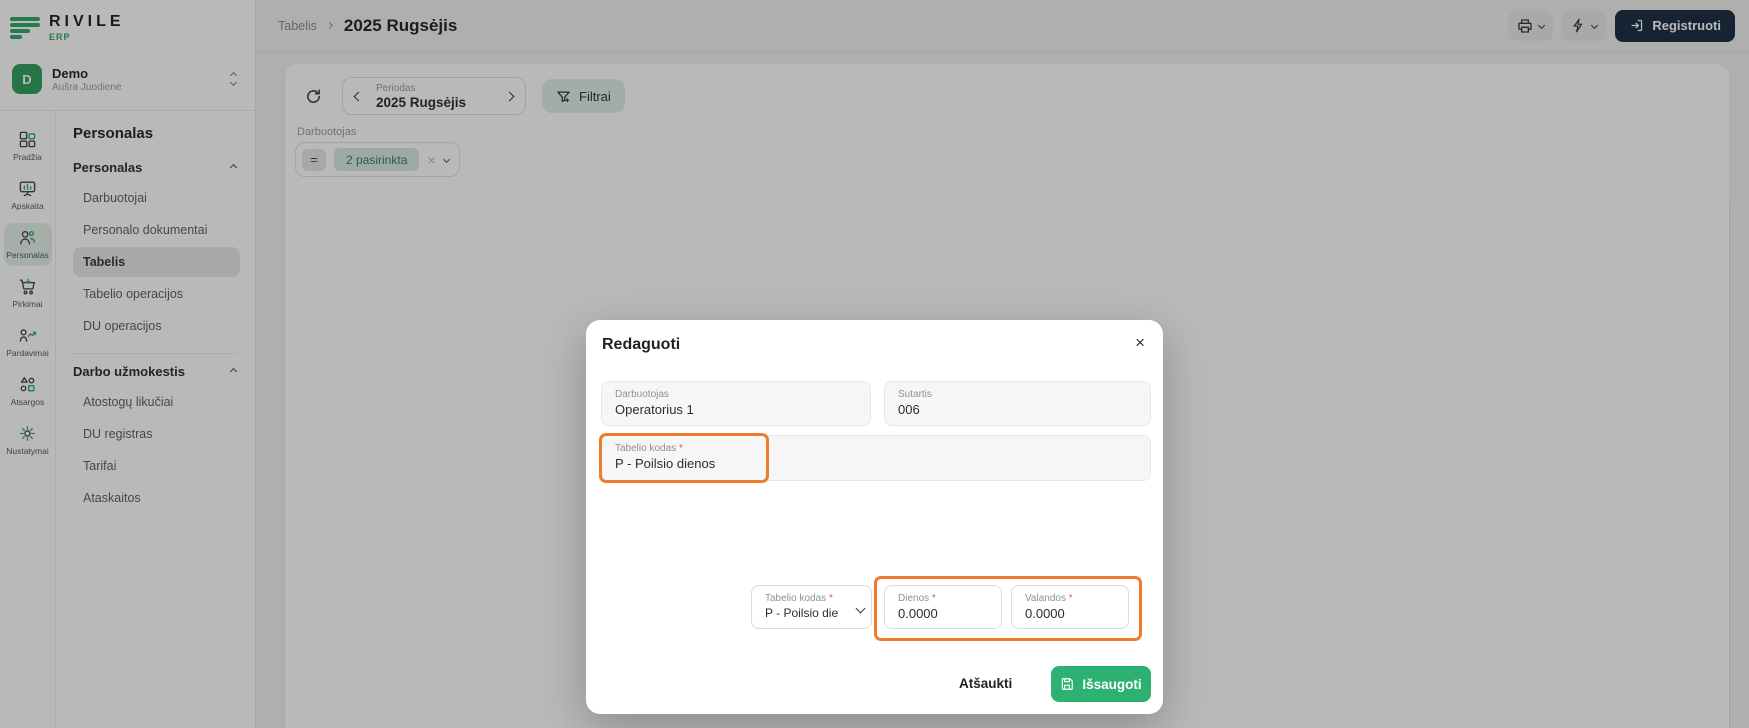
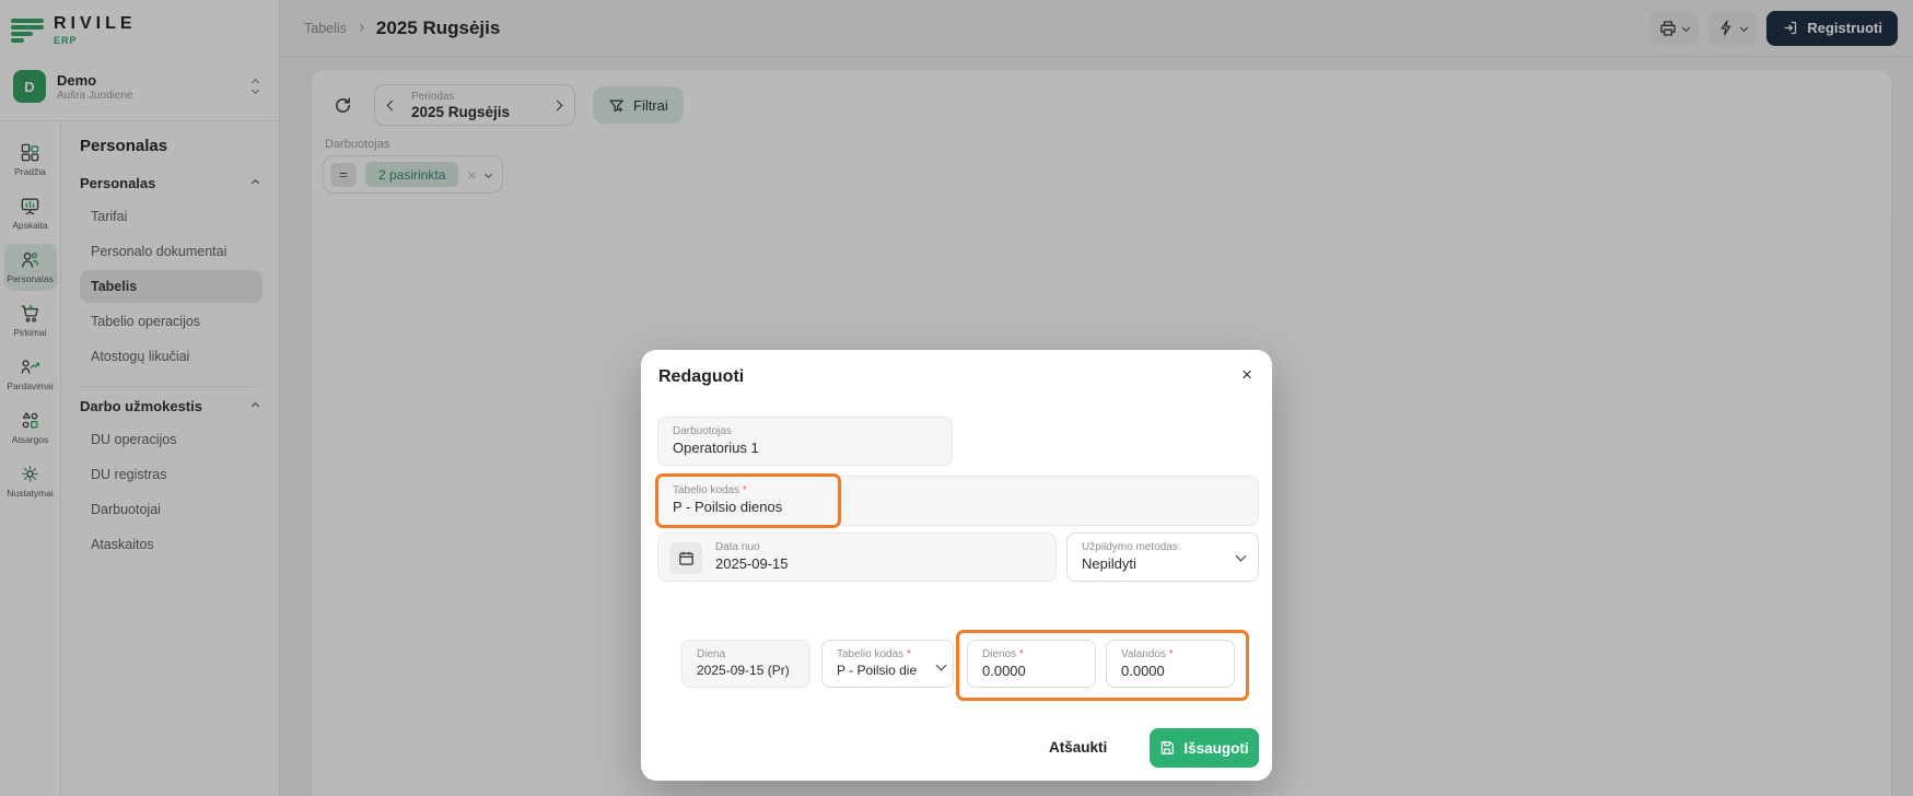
  RIVILE
  ERP
  D
  Demo
  Aušra Juodienė
  Pradžia
  Apskaita
  Personalas
  Pirkimai
  Pardavimai
  Atsargos
  Nustatymai
  Personalas
  Personalas
- Darbuotojai
+ Tarifai
  Personalo dokumentai
  Tabelis
  Tabelio operacijos
- DU operacijos
+ Atostogų likučiai
  Darbo užmokestis
- Atostogų likučiai
+ DU operacijos
  DU registras
- Tarifai
+ Darbuotojai
  Ataskaitos
  Tabelis
  2025 Rugsėjis
  Registruoti
  Periodas
  2025 Rugsėjis
  Filtrai
  Darbuotojas
  =
  2 pasirinkta
  ×
  Redaguoti
  ×
  Darbuotojas
  Operatorius 1
- Sutartis
- 006
  Tabelio kodas *
  P - Poilsio dienos
+ Data nuo
+ 2025-09-15
+ Užpildymo metodas
+ Nepildyti
+ Diena
+ 2025-09-15 (Pr)
  Tabelio kodas *
  P - Poilsio die
  Dienos *
  0.0000
  Valandos *
  0.0000
  Atšaukti
  Išsaugoti
